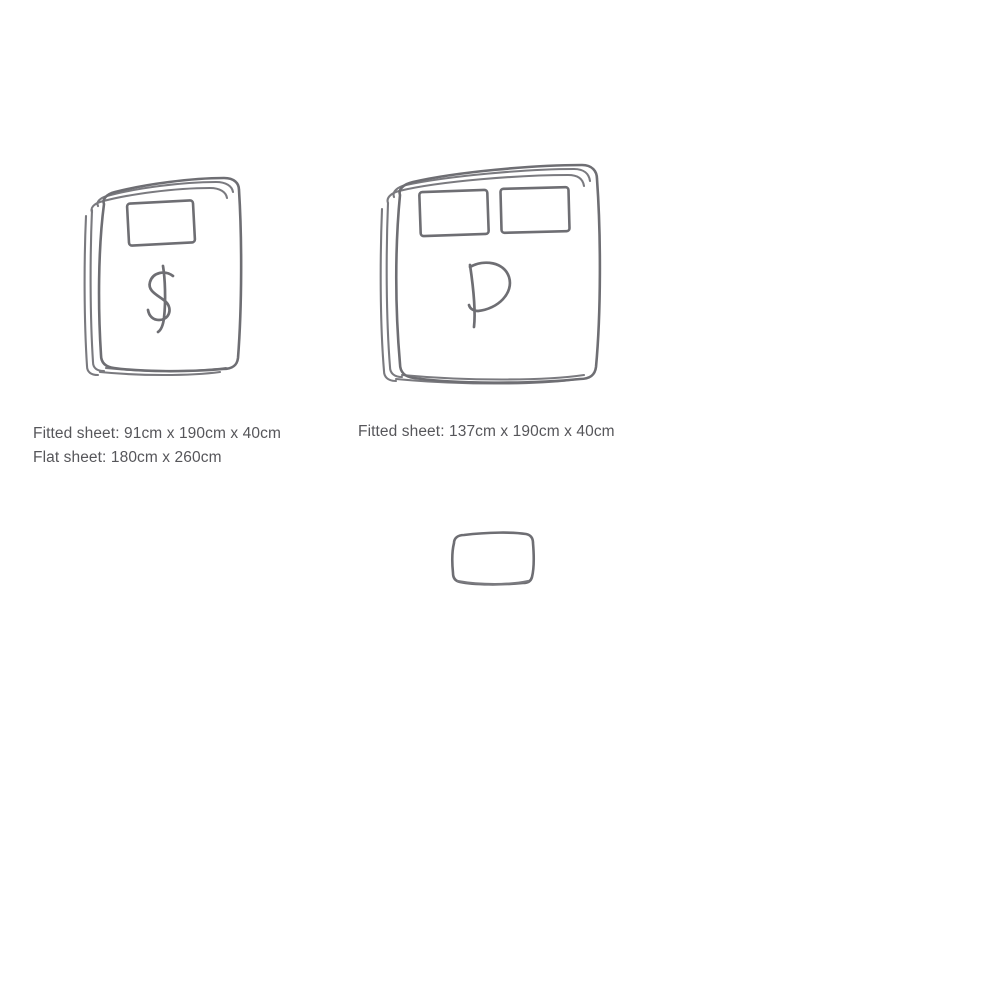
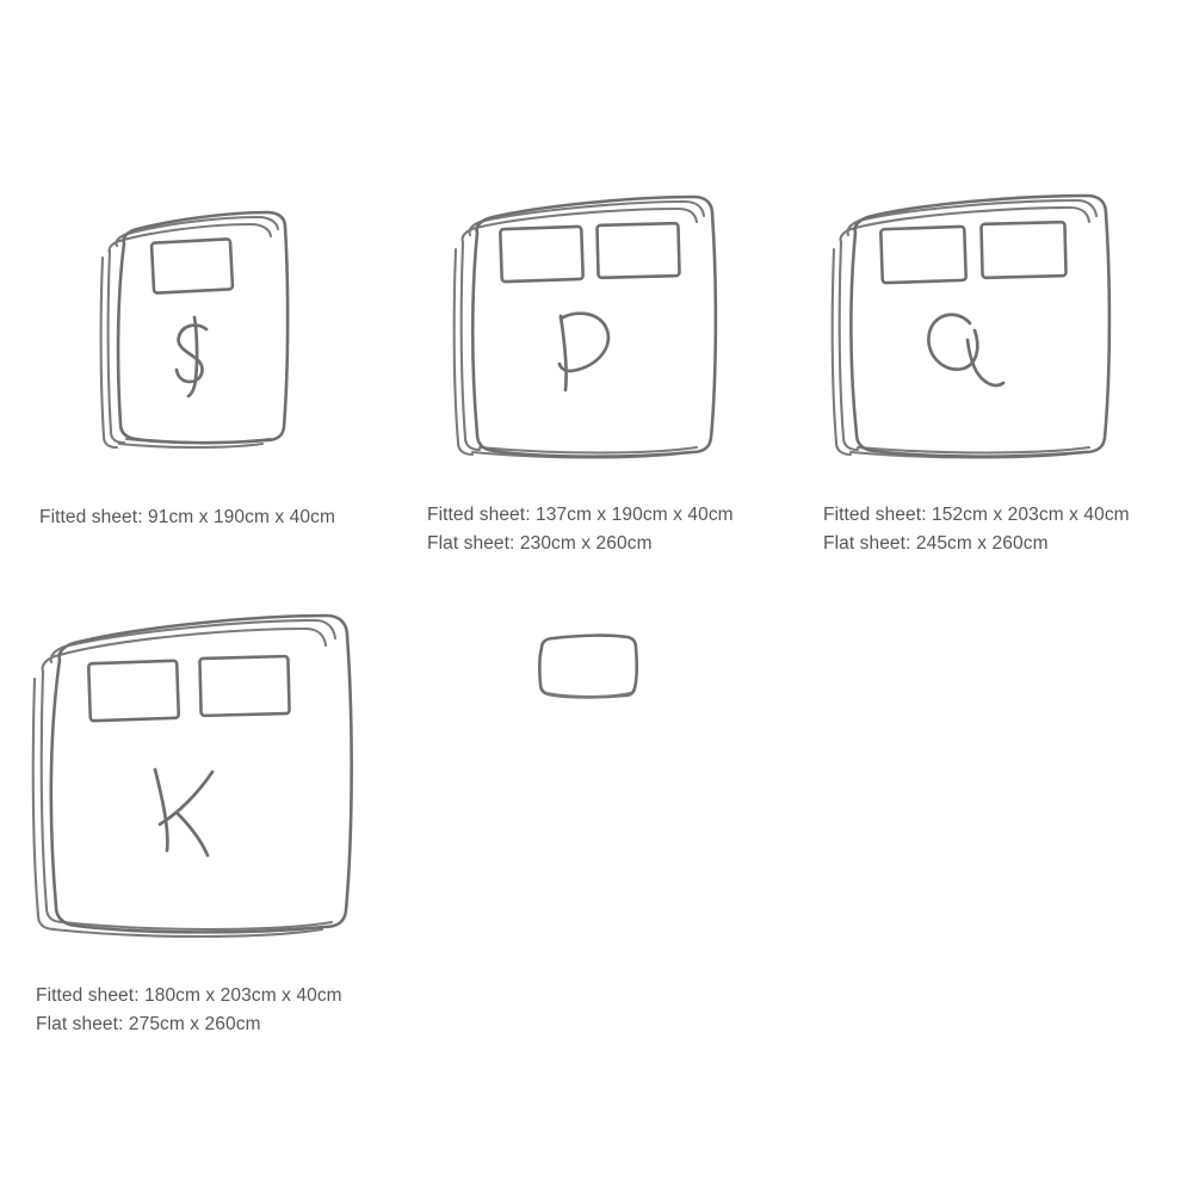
  Fitted sheet: 91cm x 190cm x 40cm
- Flat sheet: 180cm x 260cm
  Fitted sheet: 137cm x 190cm x 40cm
+ Flat sheet: 230cm x 260cm
+ Fitted sheet: 152cm x 203cm x 40cm
+ Flat sheet: 245cm x 260cm
+ Fitted sheet: 180cm x 203cm x 40cm
+ Flat sheet: 275cm x 260cm
